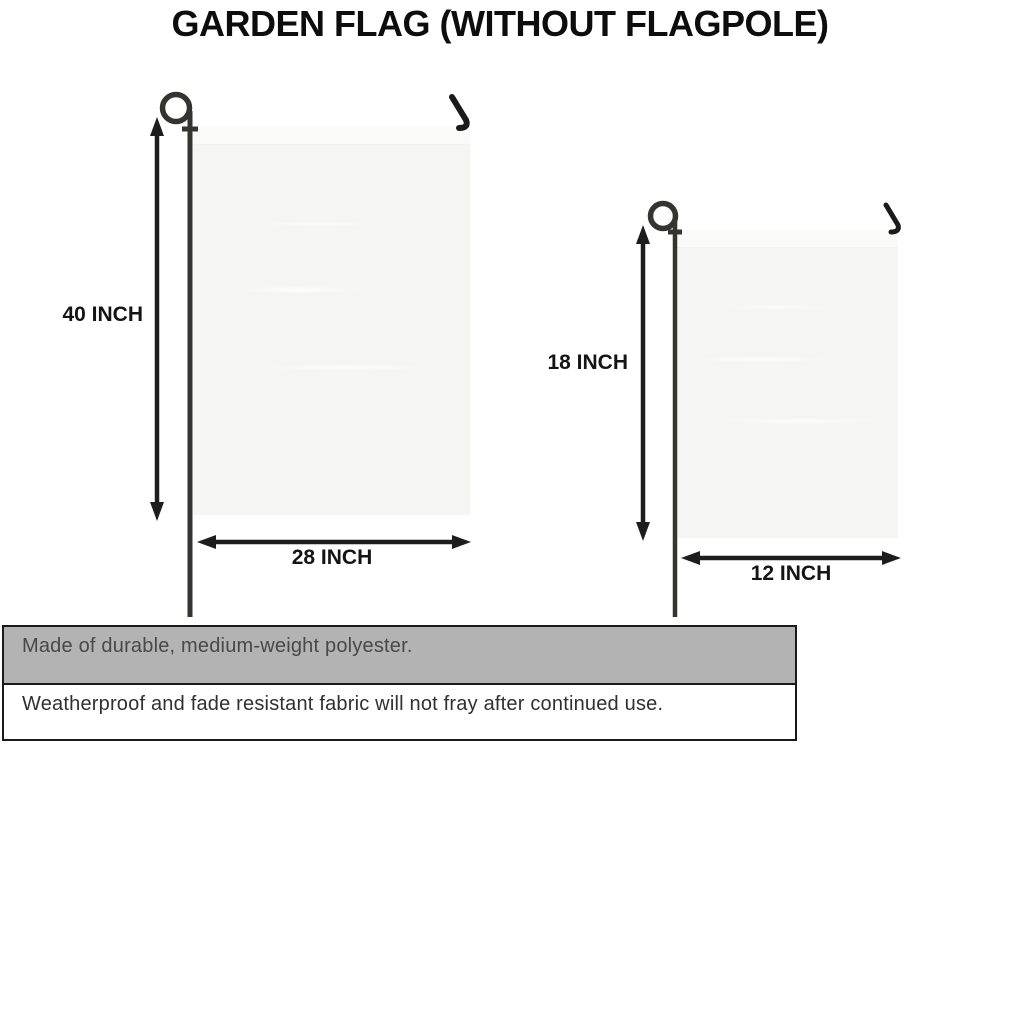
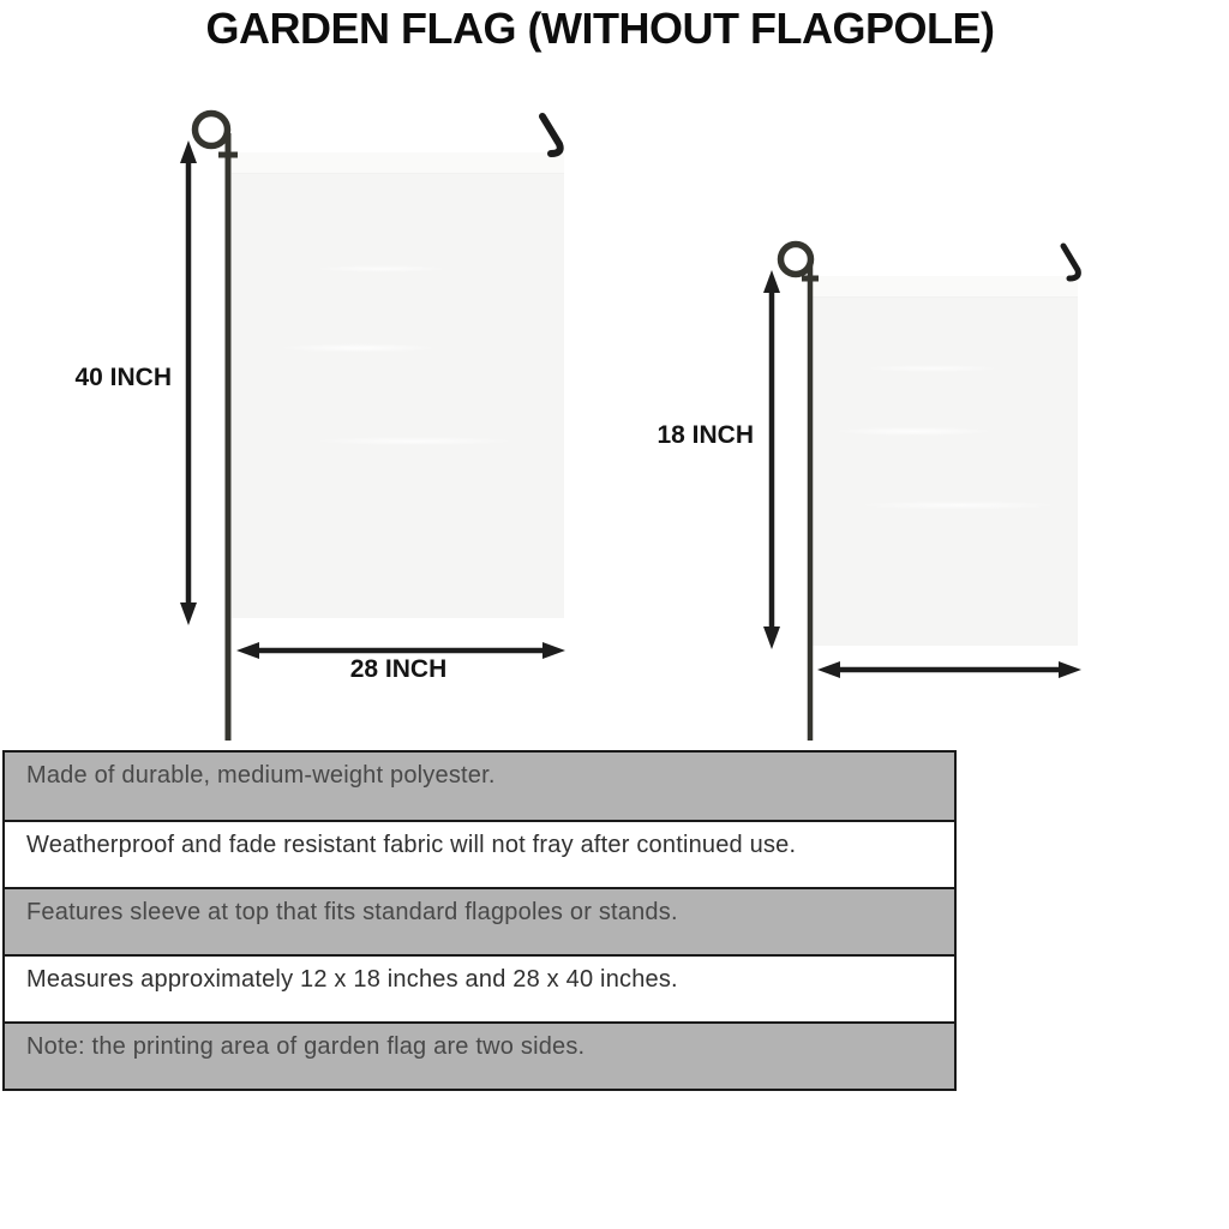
  GARDEN FLAG (WITHOUT FLAGPOLE)
  40 INCH
  28 INCH
  18 INCH
- 12 INCH
  Made of durable, medium-weight polyester.
  Weatherproof and fade resistant fabric will not fray after continued use.
+ Features sleeve at top that fits standard flagpoles or stands.
+ Measures approximately 12 x 18 inches and 28 x 40 inches.
+ Note: the printing area of garden flag are two sides.
